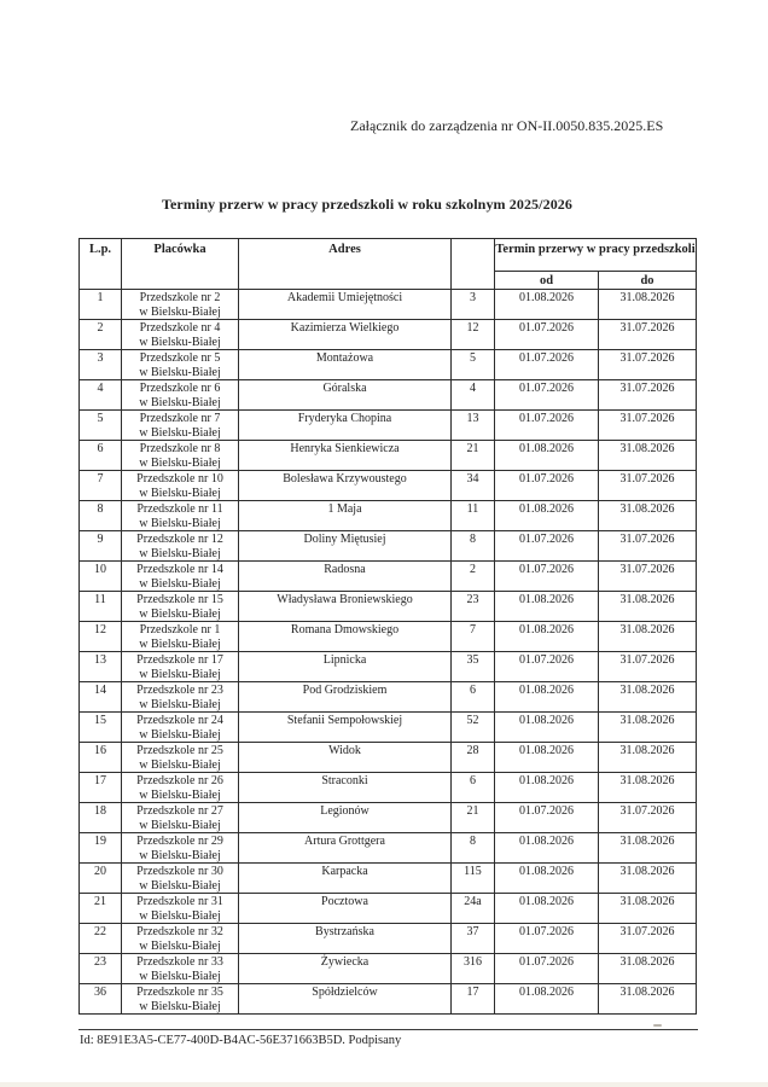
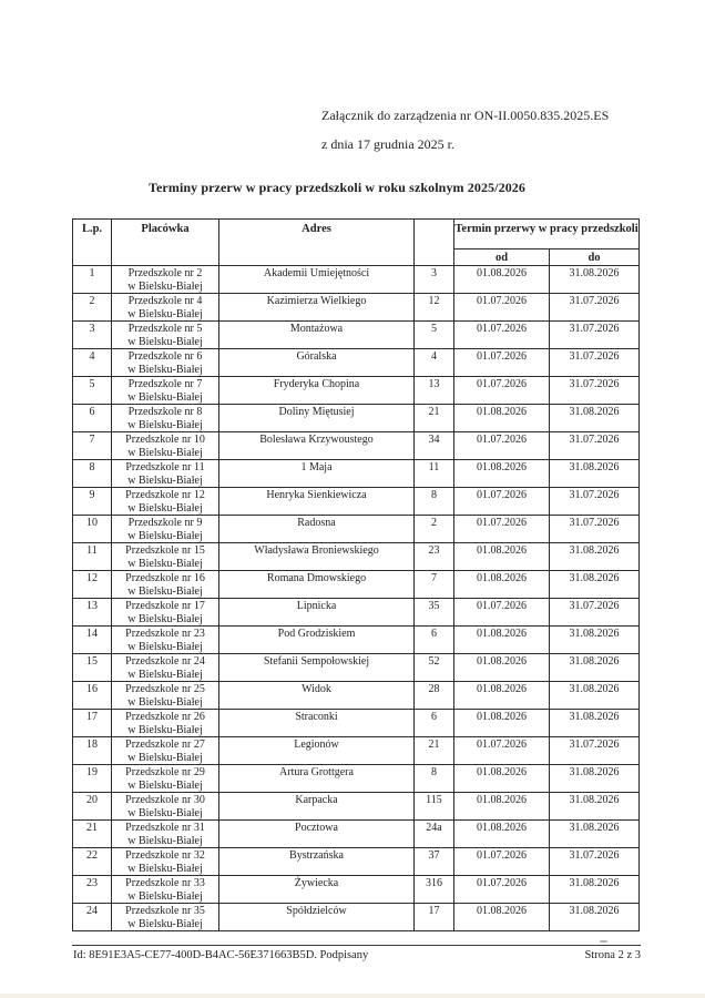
  Załącznik do zarządzenia nr ON-II.0050.835.2025.ES
+ z dnia 17 grudnia 2025 r.
  Terminy przerw w pracy przedszkoli w roku szkolnym 2025/2026
  L.p.	Placówka	Adres		Termin przerwy w pracy przedszkoli
  od	do
  1	Przedszkole nr 2w Bielsku-Białej	Akademii Umiejętności	3	01.08.2026	31.08.2026
  2	Przedszkole nr 4w Bielsku-Białej	Kazimierza Wielkiego	12	01.07.2026	31.07.2026
  3	Przedszkole nr 5w Bielsku-Białej	Montażowa	5	01.07.2026	31.07.2026
  4	Przedszkole nr 6w Bielsku-Białej	Góralska	4	01.07.2026	31.07.2026
  5	Przedszkole nr 7w Bielsku-Białej	Fryderyka Chopina	13	01.07.2026	31.07.2026
- 6	Przedszkole nr 8w Bielsku-Białej	Henryka Sienkiewicza	21	01.08.2026	31.08.2026
+ 6	Przedszkole nr 8w Bielsku-Białej	Doliny Miętusiej	21	01.08.2026	31.08.2026
  7	Przedszkole nr 10w Bielsku-Białej	Bolesława Krzywoustego	34	01.07.2026	31.07.2026
  8	Przedszkole nr 11w Bielsku-Białej	1 Maja	11	01.08.2026	31.08.2026
- 9	Przedszkole nr 12w Bielsku-Białej	Doliny Miętusiej	8	01.07.2026	31.07.2026
+ 9	Przedszkole nr 12w Bielsku-Białej	Henryka Sienkiewicza	8	01.07.2026	31.07.2026
- 10	Przedszkole nr 14w Bielsku-Białej	Radosna	2	01.07.2026	31.07.2026
+ 10	Przedszkole nr 9w Bielsku-Białej	Radosna	2	01.07.2026	31.07.2026
  11	Przedszkole nr 15w Bielsku-Białej	Władysława Broniewskiego	23	01.08.2026	31.08.2026
- 12	Przedszkole nr 1w Bielsku-Białej	Romana Dmowskiego	7	01.08.2026	31.08.2026
+ 12	Przedszkole nr 16w Bielsku-Białej	Romana Dmowskiego	7	01.08.2026	31.08.2026
  13	Przedszkole nr 17w Bielsku-Białej	Lipnicka	35	01.07.2026	31.07.2026
  14	Przedszkole nr 23w Bielsku-Białej	Pod Grodziskiem	6	01.08.2026	31.08.2026
  15	Przedszkole nr 24w Bielsku-Białej	Stefanii Sempołowskiej	52	01.08.2026	31.08.2026
  16	Przedszkole nr 25w Bielsku-Białej	Widok	28	01.08.2026	31.08.2026
  17	Przedszkole nr 26w Bielsku-Białej	Straconki	6	01.08.2026	31.08.2026
  18	Przedszkole nr 27w Bielsku-Białej	Legionów	21	01.07.2026	31.07.2026
  19	Przedszkole nr 29w Bielsku-Białej	Artura Grottgera	8	01.08.2026	31.08.2026
  20	Przedszkole nr 30w Bielsku-Białej	Karpacka	115	01.08.2026	31.08.2026
  21	Przedszkole nr 31w Bielsku-Białej	Pocztowa	24a	01.08.2026	31.08.2026
  22	Przedszkole nr 32w Bielsku-Białej	Bystrzańska	37	01.07.2026	31.07.2026
  23	Przedszkole nr 33w Bielsku-Białej	Żywiecka	316	01.07.2026	31.08.2026
- 36	Przedszkole nr 35w Bielsku-Białej	Spółdzielców	17	01.08.2026	31.08.2026
+ 24	Przedszkole nr 35w Bielsku-Białej	Spółdzielców	17	01.08.2026	31.08.2026
  Id: 8E91E3A5-CE77-400D-B4AC-56E371663B5D. Podpisany
+ Strona 2 z 3
